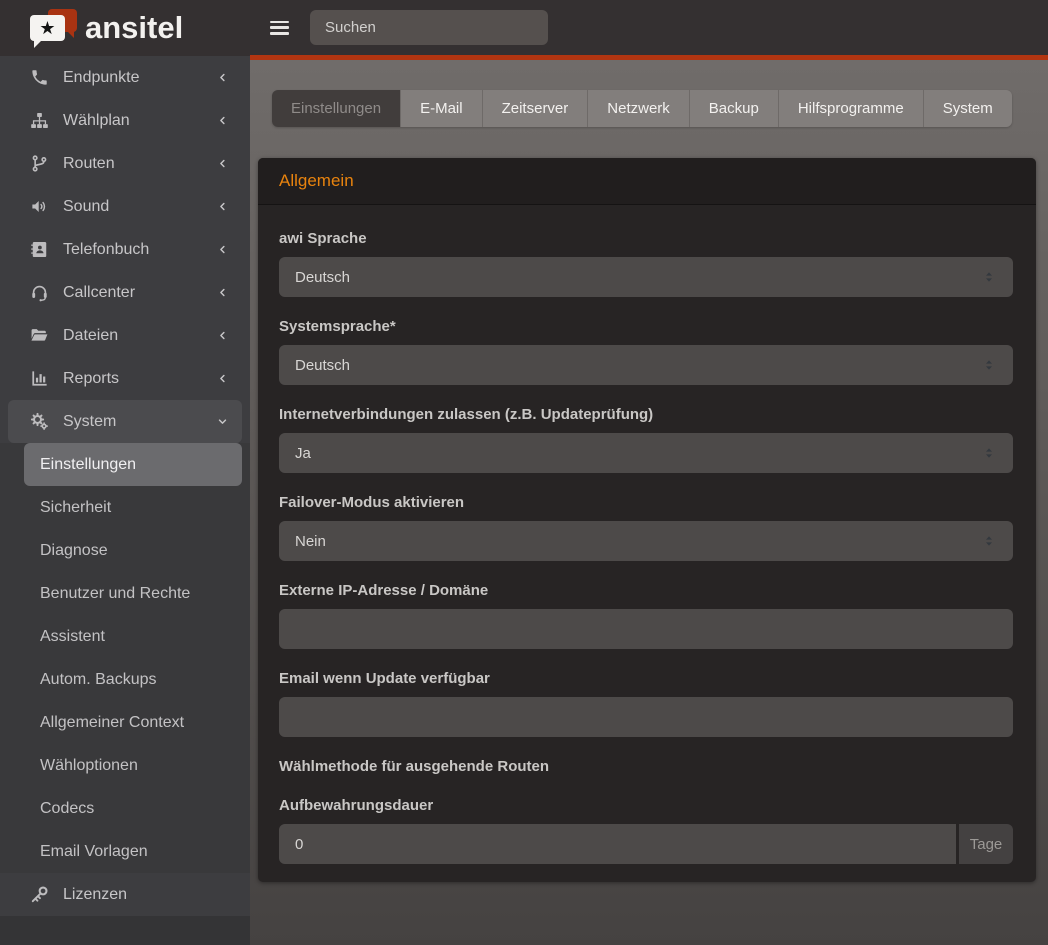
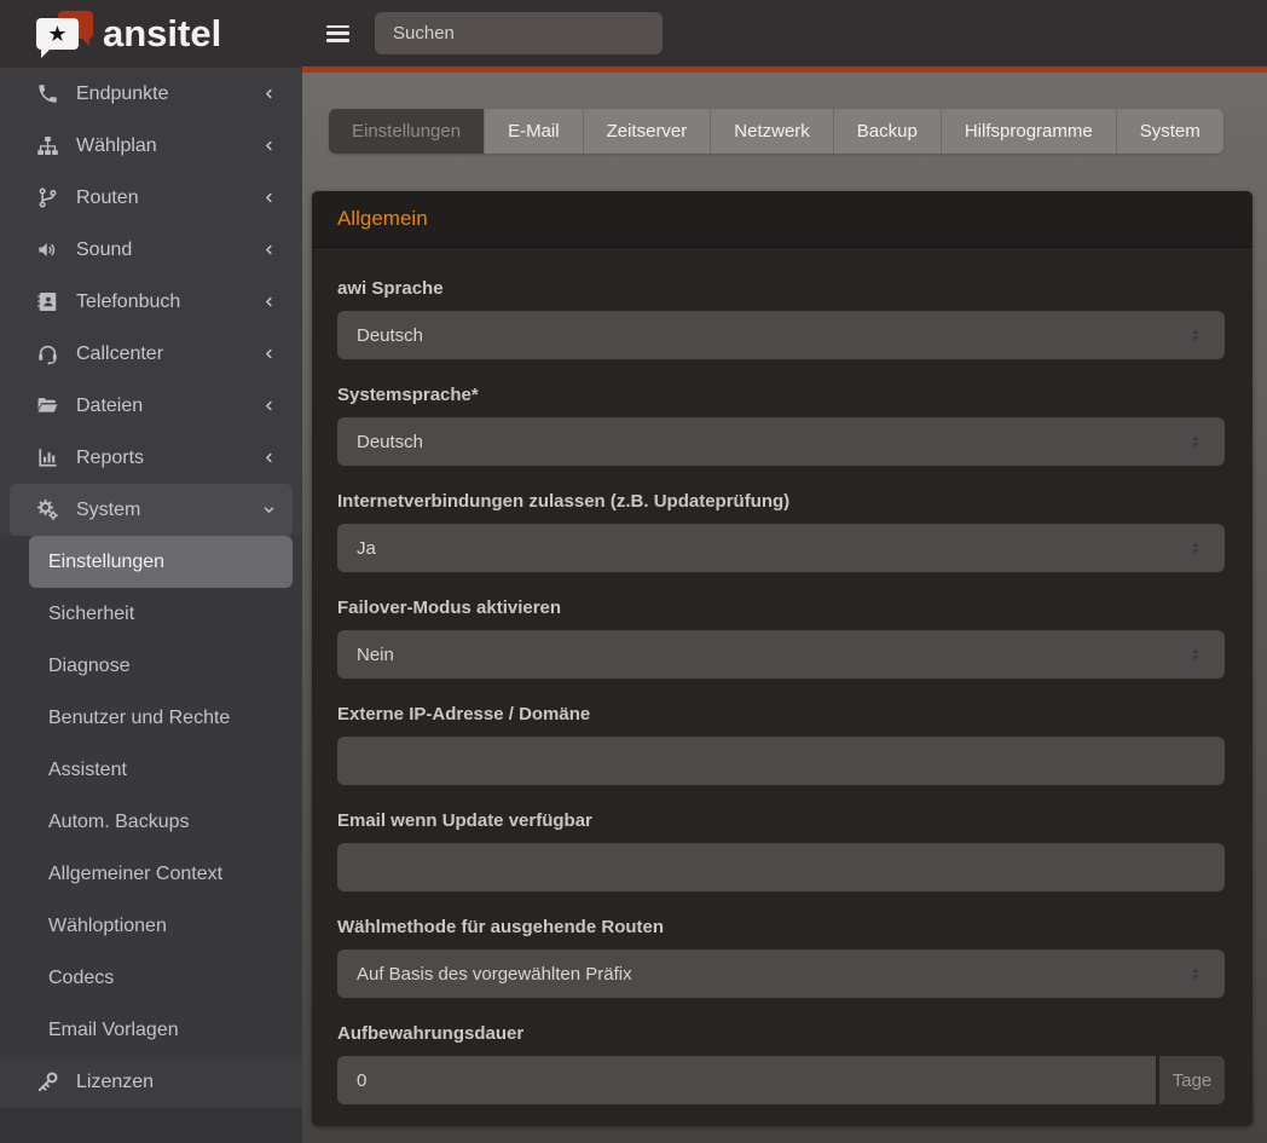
  ★
  ansitel
  Endpunkte
  Wählplan
  Routen
  Sound
  Telefonbuch
  Callcenter
  Dateien
  Reports
  System
  Einstellungen
  Sicherheit
  Diagnose
  Benutzer und Rechte
  Assistent
  Autom. Backups
  Allgemeiner Context
  Wähloptionen
  Codecs
  Email Vorlagen
  Lizenzen
  Suchen
  Einstellungen
  E-Mail
  Zeitserver
  Netzwerk
  Backup
  Hilfsprogramme
  System
  Allgemein
  awi Sprache
  Deutsch
  Systemsprache*
  Deutsch
  Internetverbindungen zulassen (z.B. Updateprüfung)
  Ja
  Failover-Modus aktivieren
  Nein
  Externe IP-Adresse / Domäne
  Email wenn Update verfügbar
  Wählmethode für ausgehende Routen
+ Auf Basis des vorgewählten Präfix
  Aufbewahrungsdauer
  0
  Tage
